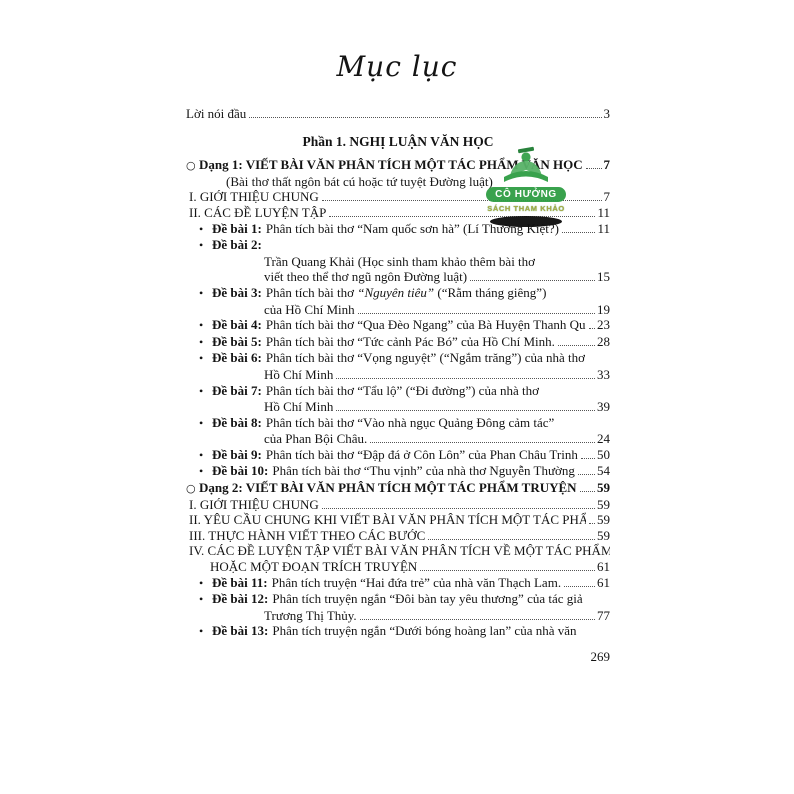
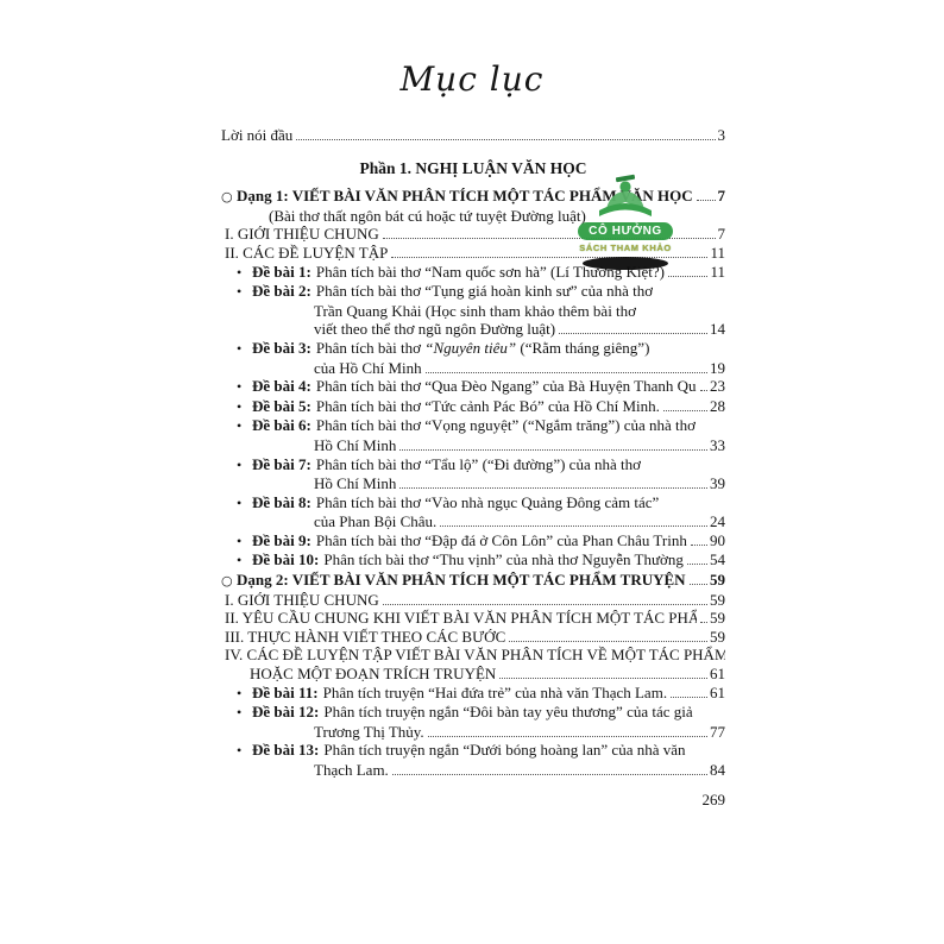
  Mục lục
  CÔ HƯỞNG
  SÁCH THAM KHẢO
  Lời nói đầu
  3
  Phần 1. NGHỊ LUẬN VĂN HỌC
  ○
  Dạng 1: VIẾT BÀI VĂN PHÂN TÍCH MỘT TÁC PHẨMN HỌC
  7
  (Bài thơ thất ngôn bát cú hoặc tứ tuyệt Đường luật)
  I. GIỚI THIỆU CHUNG
  7
  II. CÁC ĐỀ LUYỆN TẬP
  11
  •
  Đề bài 1:
  Phân tích bài thơ “Nam quốc sơn hà” (Lí Thường Kiệt?)
  11
  •
  Đề bài 2:
+ Phân tích bài thơ “Tụng giá hoàn kinh sư” của nhà thơ
  Trần Quang Khải (Học sinh tham khảo thêm bài thơ
  viết theo thể thơ ngũ ngôn Đường luật)
- 15
+ 14
  •
  Đề bài 3:
  Phân tích bài thơ “Nguyên tiêu” (“Rằm tháng giêng”)
  của Hồ Chí Minh
  19
  •
  Đề bài 4:
  Phân tích bài thơ “Qua Đèo Ngang” của Bà Huyện Thanh Qu
  23
  •
  Đề bài 5:
  Phân tích bài thơ “Tức cảnh Pác Bó” của Hồ Chí Minh.
  28
  •
  Đề bài 6:
  Phân tích bài thơ “Vọng nguyệt” (“Ngắm trăng”) của nhà thơ
  Hồ Chí Minh
  33
  •
  Đề bài 7:
  Phân tích bài thơ “Tẩu lộ” (“Đi đường”) của nhà thơ
  Hồ Chí Minh
  39
  •
  Đề bài 8:
  Phân tích bài thơ “Vào nhà ngục Quảng Đông cảm tác”
  của Phan Bội Châu.
  24
  •
  Đề bài 9:
  Phân tích bài thơ “Đập đá ở Côn Lôn” của Phan Châu Trinh
- 50
+ 90
  •
  Đề bài 10:
  Phân tích bài thơ “Thu vịnh” của nhà thơ Nguyễn Thường
  54
  ○
  Dạng 2: VIẾT BÀI VĂN PHÂN TÍCH MỘT TÁC PHẨM TRUYỆN
  59
  I. GIỚI THIỆU CHUNG
  59
  II. YÊU CẦU CHUNG KHI VIẾT BÀI VĂN PHÂN TÍCH MỘT TÁC PHẨ
  59
  III. THỰC HÀNH VIẾT THEO CÁC BƯỚC
  59
  IV. CÁC ĐỀ LUYỆN TẬP VIẾT BÀI VĂN PHÂN TÍCH VỀ MỘT TÁC PHẨM
  HOẶC MỘT ĐOẠN TRÍCH TRUYỆN
  61
  •
  Đề bài 11:
  Phân tích truyện “Hai đứa trẻ” của nhà văn Thạch Lam.
  61
  •
  Đề bài 12:
  Phân tích truyện ngắn “Đôi bàn tay yêu thương” của tác giả
  Trương Thị Thủy.
  77
  •
  Đề bài 13:
  Phân tích truyện ngắn “Dưới bóng hoàng lan” của nhà văn
+ Thạch Lam.
+ 84
  269
